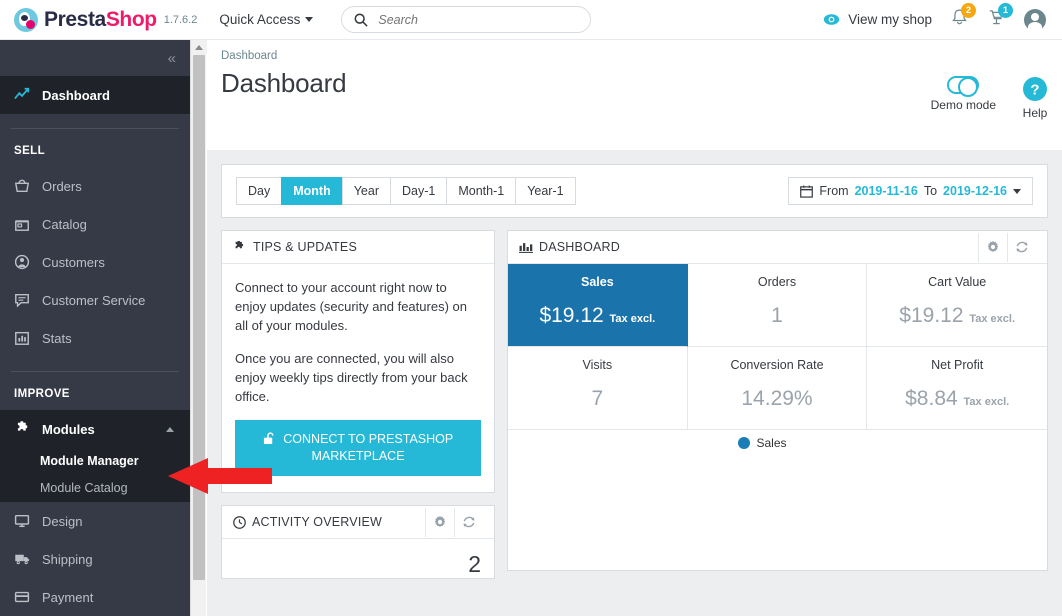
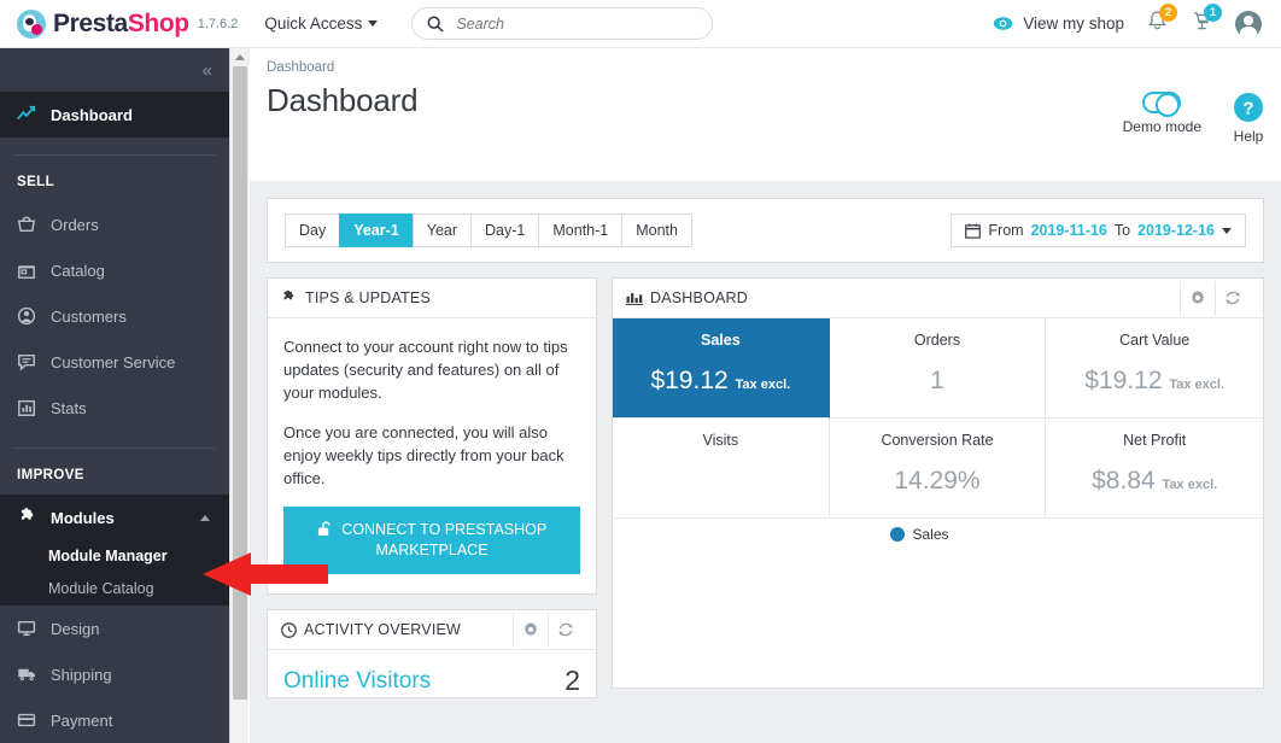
  PrestaShop
  1.7.6.2
  Quick Access
  Search
  View my shop
  2
  1
  «
  Dashboard
  SELL
  Orders
  Catalog
  Customers
  Customer Service
  Stats
  IMPROVE
  Modules
  Module Manager
  Module Catalog
  Design
  Shipping
  Payment
  Dashboard
  Dashboard
  Demo mode
  ?
  Help
  Day
- Month
+ Year-1
  Year
  Day-1
  Month-1
- Year-1
+ Month
  From
  2019-11-16
  To
  2019-12-16
  TIPS & UPDATES
- Connect to your account right now to enjoy updates (security and features) on all of your modules.
+ Connect to your account right now to tips updates (security and features) on all of your modules.
  Once you are connected, you will also enjoy weekly tips directly from your back office.
  CONNECT TO PRESTASHOP MARKETPLACE
  ACTIVITY OVERVIEW
+ Online Visitors
  2
  DASHBOARD
  Sales
  $19.12 Tax excl.
  Orders
  1
  Cart Value
  $19.12 Tax excl.
  Visits
- 7
  Conversion Rate
  14.29%
  Net Profit
  $8.84 Tax excl.
  Sales
